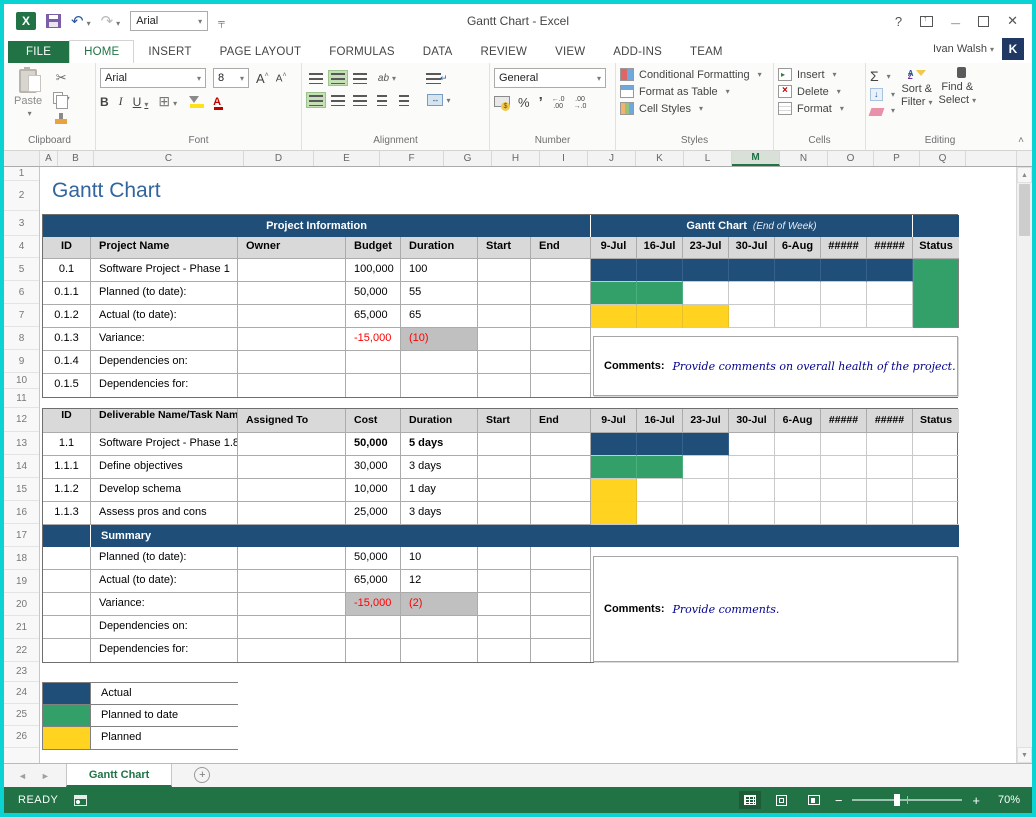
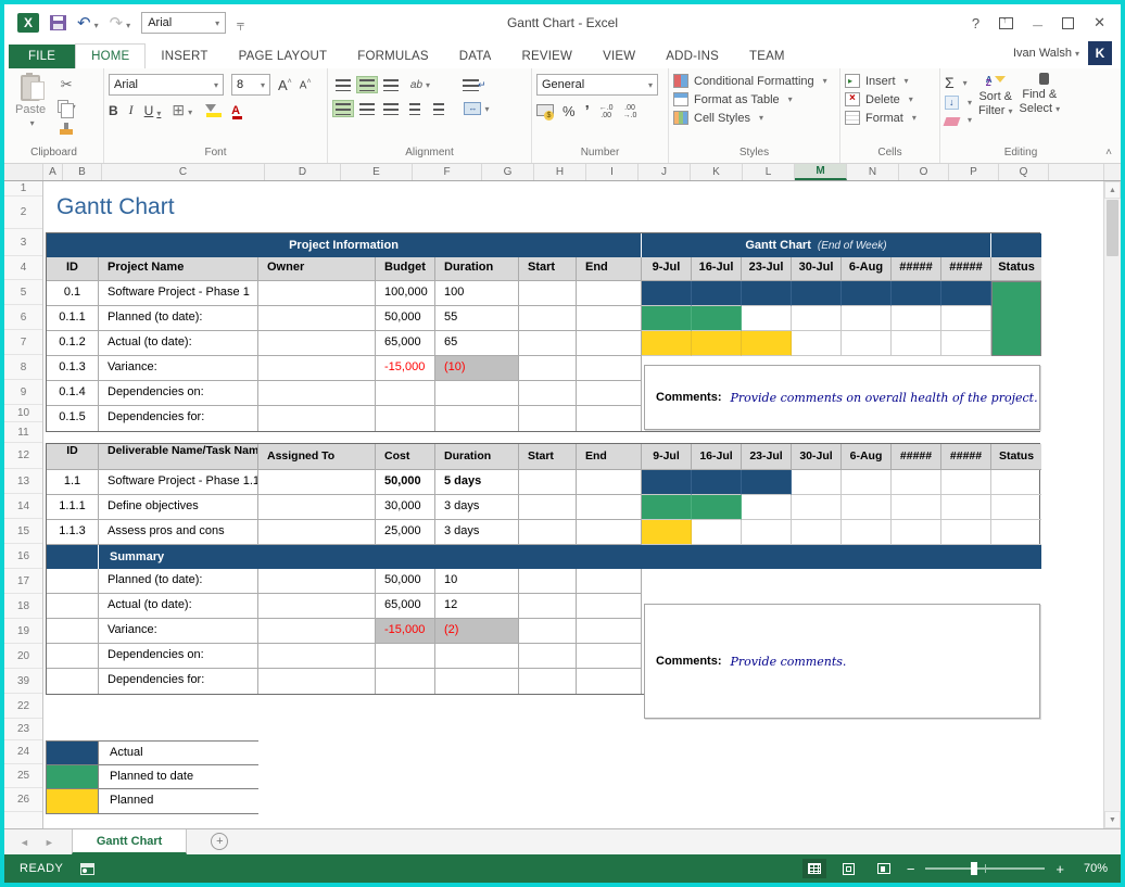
  Arial
  Gantt Chart - Excel
  FILE
  HOME
  INSERT
  PAGE LAYOUT
  FORMULAS
  DATA
  REVIEW
  VIEW
  ADD-INS
  TEAM
  Ivan Walsh
  K
  Paste
  Clipboard
  Arial
  8
  A
  A
  B
  I
  U
  A
  Font
  Alignment
  General
  Number
  Conditional Formatting
  Format as Table
  Cell Styles
  Styles
  Insert
  Delete
  Format
  Cells
  Sort &
  Filter
  Find &
  Select
  Editing
  A
  B
  C
  D
  E
  F
  G
  H
  I
  J
  K
  L
  M
  N
  O
  P
  Q
  1
  2
  3
  4
  5
  6
  7
  8
  9
  10
  11
  12
  13
  14
  15
  16
  17
  18
  19
  20
- 21
+ 39
  22
  23
  24
  25
  26
  Gantt Chart
  Project Information
  Gantt Chart
  (End of Week)
  ID
  Project Name
  Owner
  Budget
  Duration
  Start
  End
  9-Jul
  16-Jul
  23-Jul
  30-Jul
  6-Aug
  #####
  #####
  Status
  0.1
  Software Project - Phase 1
  100,000
  100
  0.1.1
  Planned (to date):
  50,000
  55
  0.1.2
  Actual (to date):
  65,000
  65
  0.1.3
  Variance:
  -15,000
  (10)
  0.1.4
  Dependencies on:
  0.1.5
  Dependencies for:
  Comments:
  Provide comments on overall health of the project.
  ID
  Deliverable Name/Task Nam
  Assigned To
  Cost
  Duration
  Start
  End
  9-Jul
  16-Jul
  23-Jul
  30-Jul
  6-Aug
  #####
  #####
  Status
  1.1
- Software Project - Phase 1.8
+ Software Project - Phase 1.1
  50,000
  5 days
  1.1.1
  Define objectives
  30,000
  3 days
- 1.1.2
- Develop schema
- 10,000
- 1 day
  1.1.3
  Assess pros and cons
  25,000
  3 days
  Summary
  Planned (to date):
  50,000
  10
  Actual (to date):
  65,000
  12
  Variance:
  -15,000
  (2)
  Dependencies on:
  Dependencies for:
  Comments:
  Provide comments.
  Actual
  Planned to date
  Planned
  ◄
  ►
  Gantt Chart
  +
  READY
  −
  +
  70%
